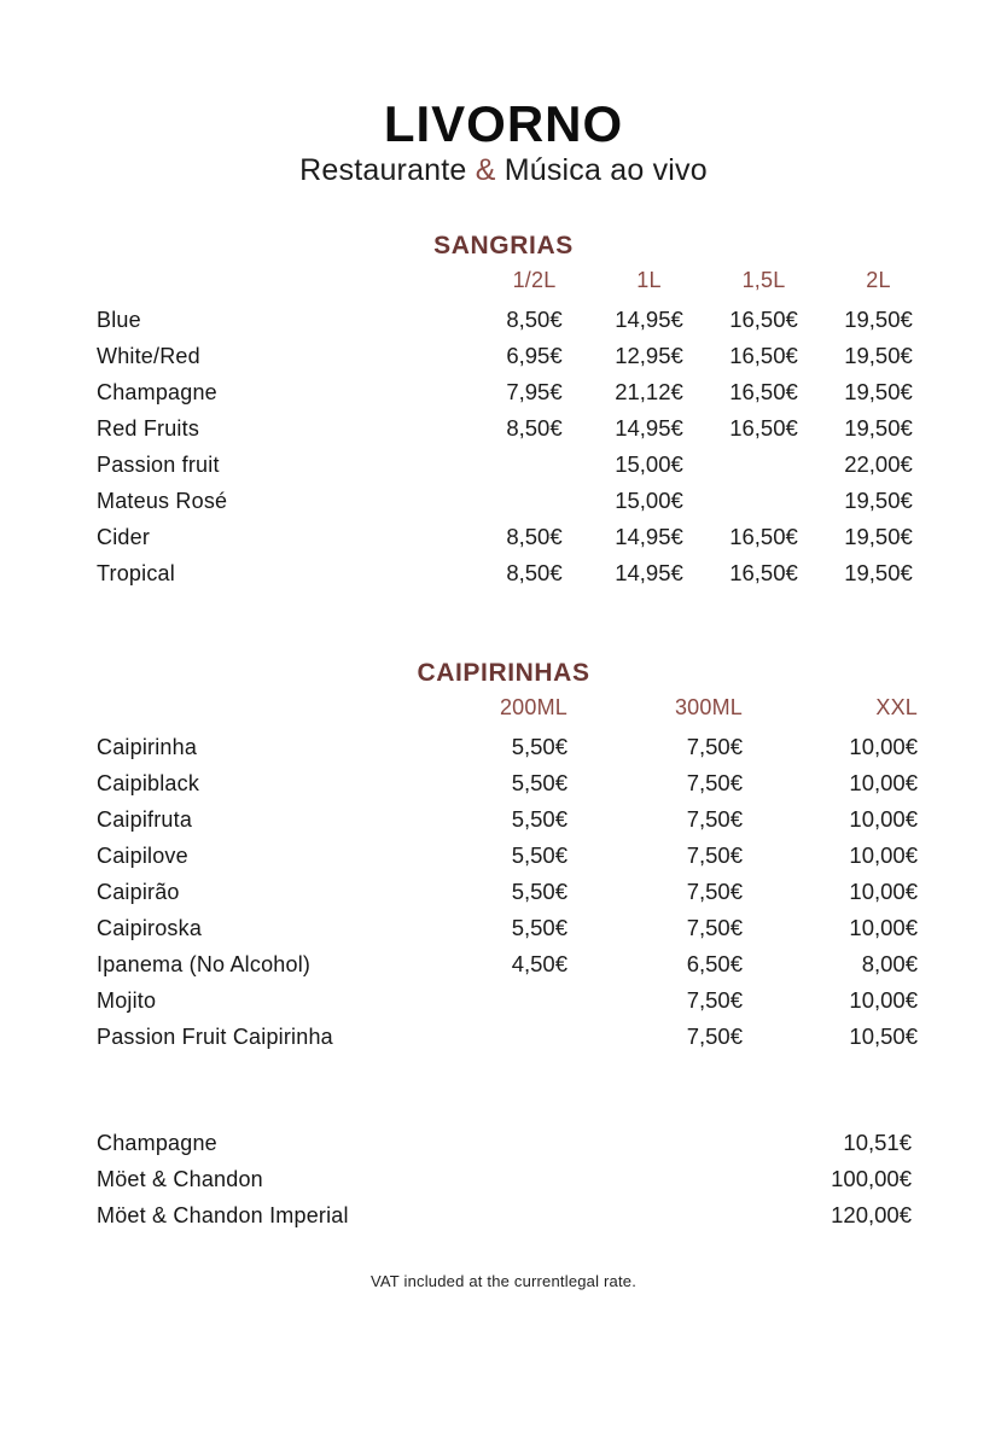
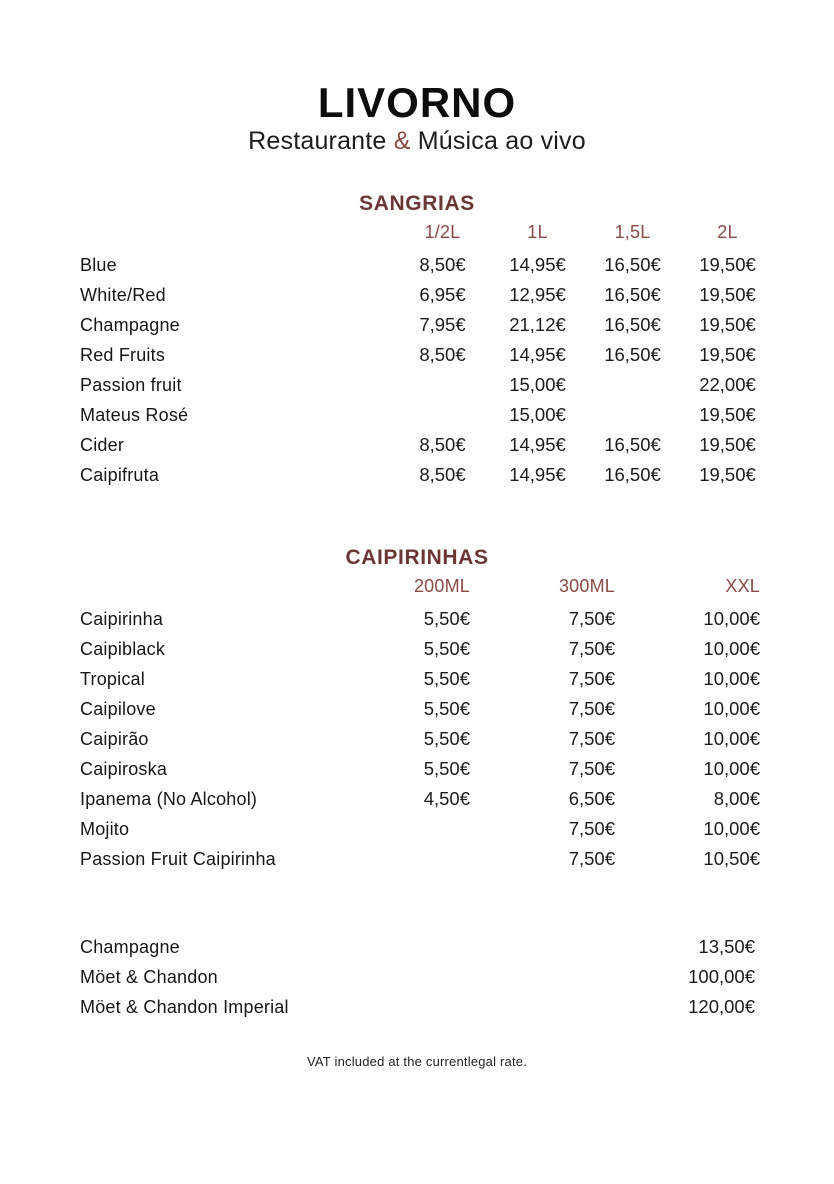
  LIVORNO
  Restaurante & Música ao vivo
  SANGRIAS
  1/2L
  1L
  1,5L
  2L
  Blue
  8,50€
  14,95€
  16,50€
  19,50€
  White/Red
  6,95€
  12,95€
  16,50€
  19,50€
  Champagne
  7,95€
  21,12€
  16,50€
  19,50€
  Red Fruits
  8,50€
  14,95€
  16,50€
  19,50€
  Passion fruit
  15,00€
  22,00€
  Mateus Rosé
  15,00€
  19,50€
  Cider
  8,50€
  14,95€
  16,50€
  19,50€
- Tropical
+ Caipifruta
  8,50€
  14,95€
  16,50€
  19,50€
  CAIPIRINHAS
  200ML
  300ML
  XXL
  Caipirinha
  5,50€
  7,50€
  10,00€
  Caipiblack
  5,50€
  7,50€
  10,00€
- Caipifruta
+ Tropical
  5,50€
  7,50€
  10,00€
  Caipilove
  5,50€
  7,50€
  10,00€
  Caipirão
  5,50€
  7,50€
  10,00€
  Caipiroska
  5,50€
  7,50€
  10,00€
  Ipanema (No Alcohol)
  4,50€
  6,50€
  8,00€
  Mojito
  7,50€
  10,00€
  Passion Fruit Caipirinha
  7,50€
  10,50€
  Champagne
- 10,51€
+ 13,50€
  Möet & Chandon
  100,00€
  Möet & Chandon Imperial
  120,00€
  VAT included at the currentlegal rate.
